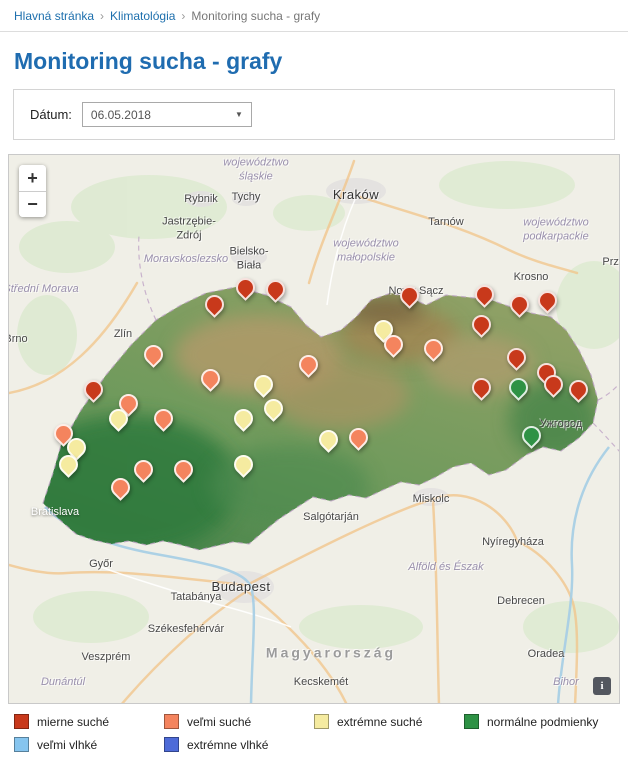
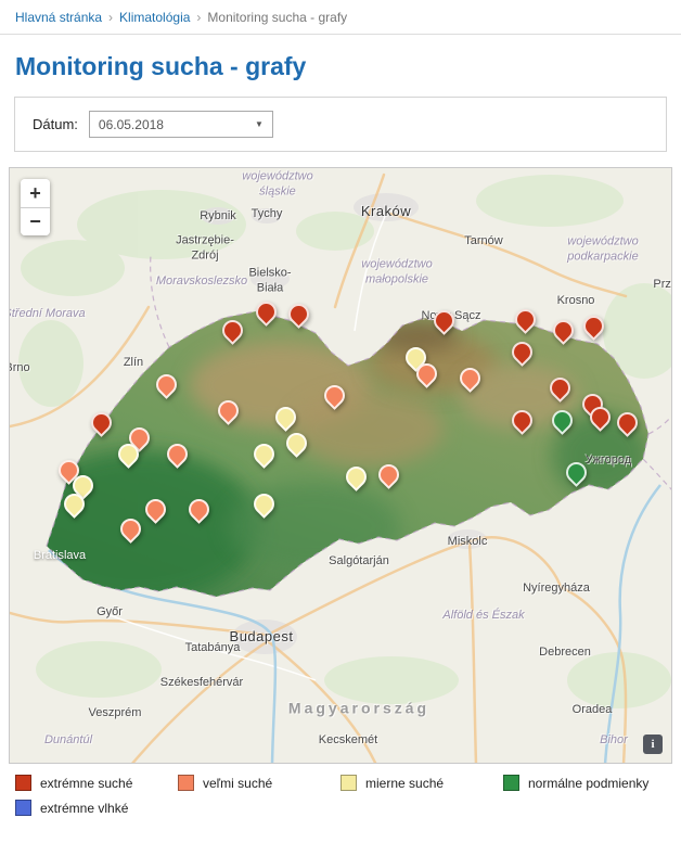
  Hlavná stránka › Klimatológia › Monitoring sucha - grafy
  Monitoring sucha - grafy
  Dátum:
  06.05.2018
  ▼
  województwo
  śląskie
  Rybnik
  Tychy
  Kraków
  Jastrzębie-
  Zdrój
  Tarnów
  województwo
  podkarpackie
  Moravskoslezsko
  Bielsko-
  Biała
  województwo
  małopolskie
  Krosno
  třední Morava
  Zlín
  Brno
  Bratislava
  Ужгород
  Miskolc
  Salgótarján
  Nyíregyháza
  Alföld és Észak
  Budapest
  Győr
  Tatabánya
  Debrecen
  Székesfehérvár
  Magyarország
  Veszprém
  Oradea
  Dunántúl
  Kecskemét
  Bihor
  +
  −
  i
- mierne suché
+ extrémne suché
  veľmi suché
- extrémne suché
+ mierne suché
  normálne podmienky
- veľmi vlhké
  extrémne vlhké
